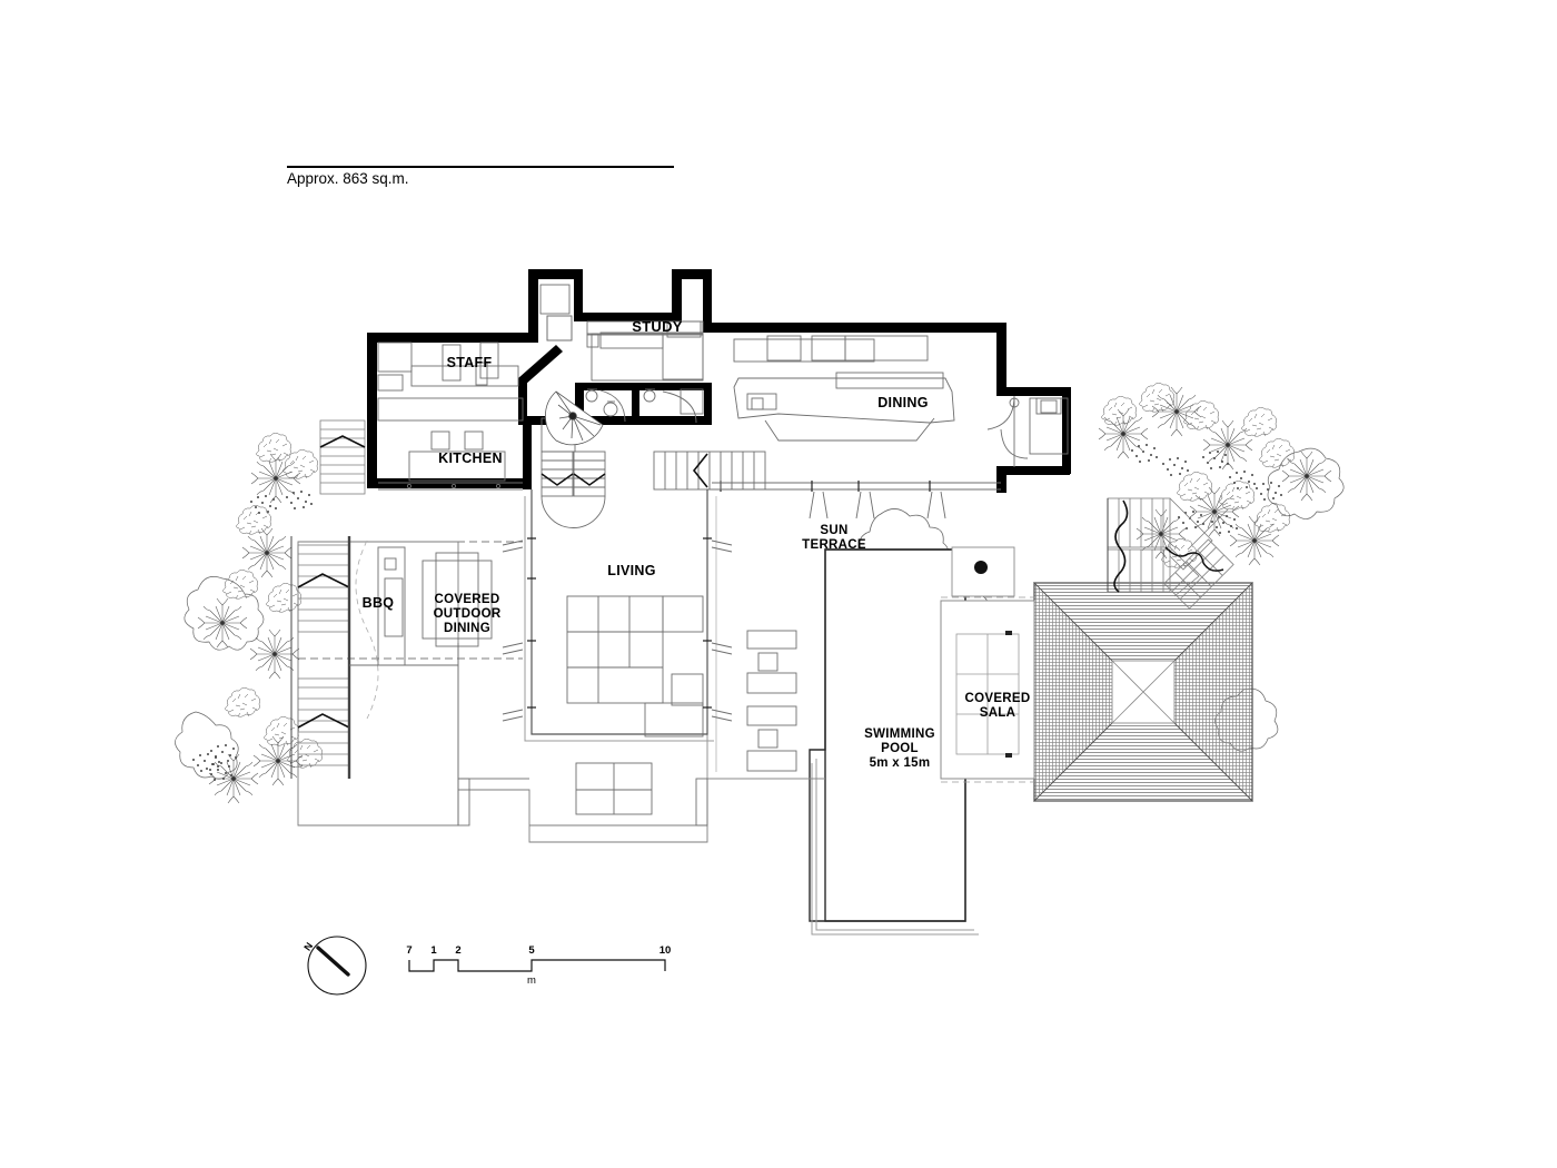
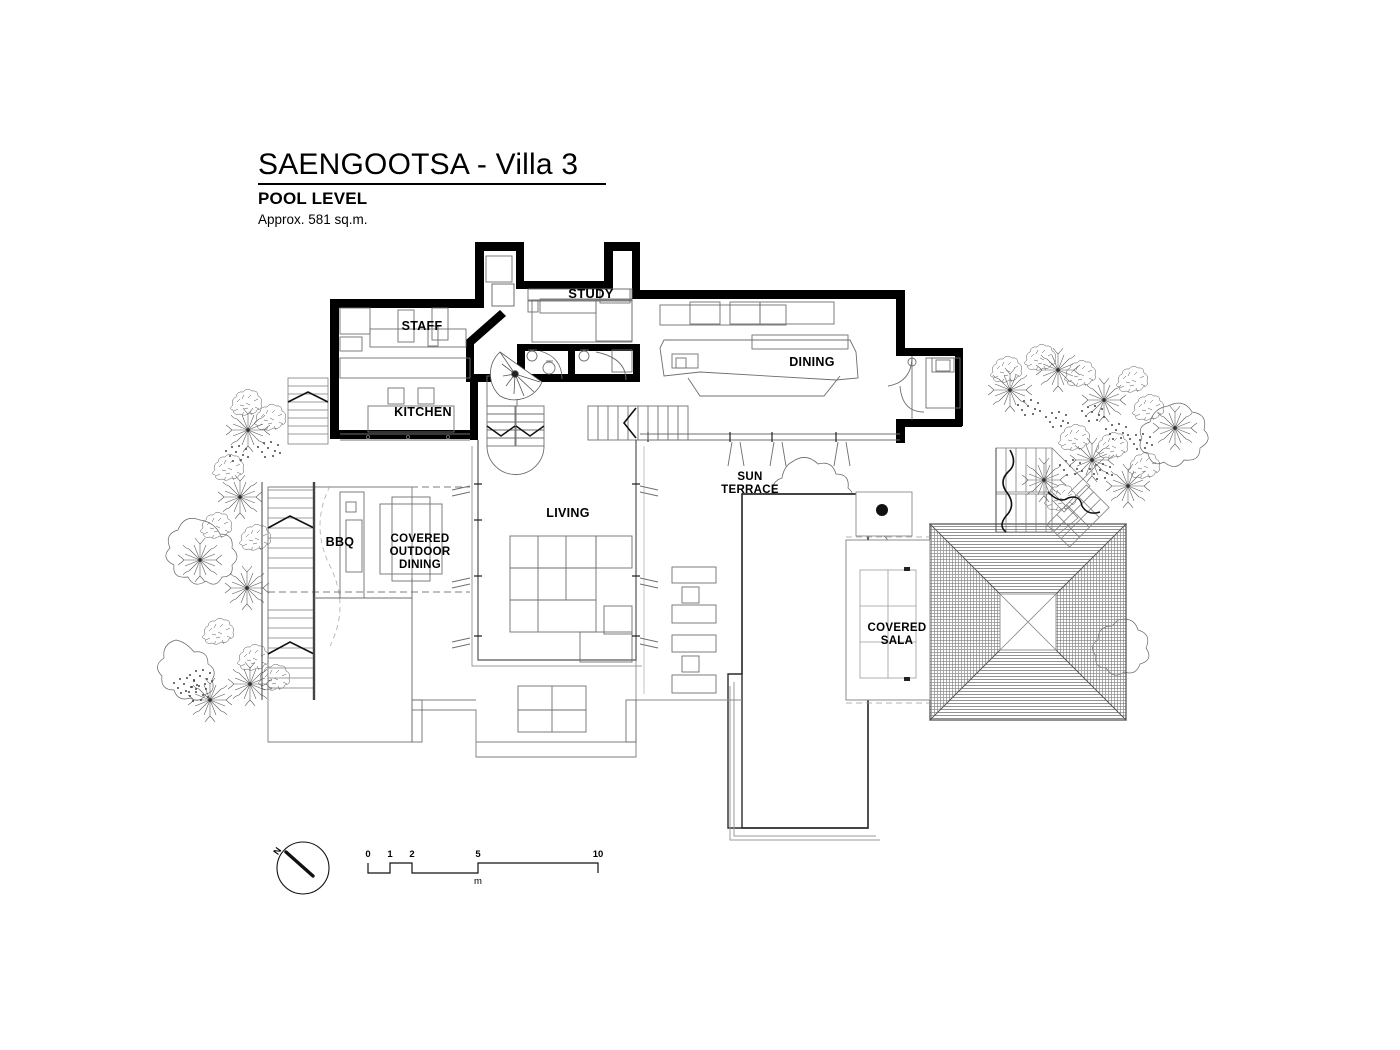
+ SAENGOOTSA - Villa 3
+ POOL LEVEL
- Approx. 863 sq.m.
+ Approx. 581 sq.m.
  STUDY
  STAFF
  KITCHEN
  DINING
  SUN
  TERRACE
  LIVING
  BBQ
  COVERED
  OUTDOOR
  DINING
- SWIMMING
- POOL
- 5m x 15m
  COVERED
  SALA
- 7
+ 0
  1
  2
  5
  10
  m
